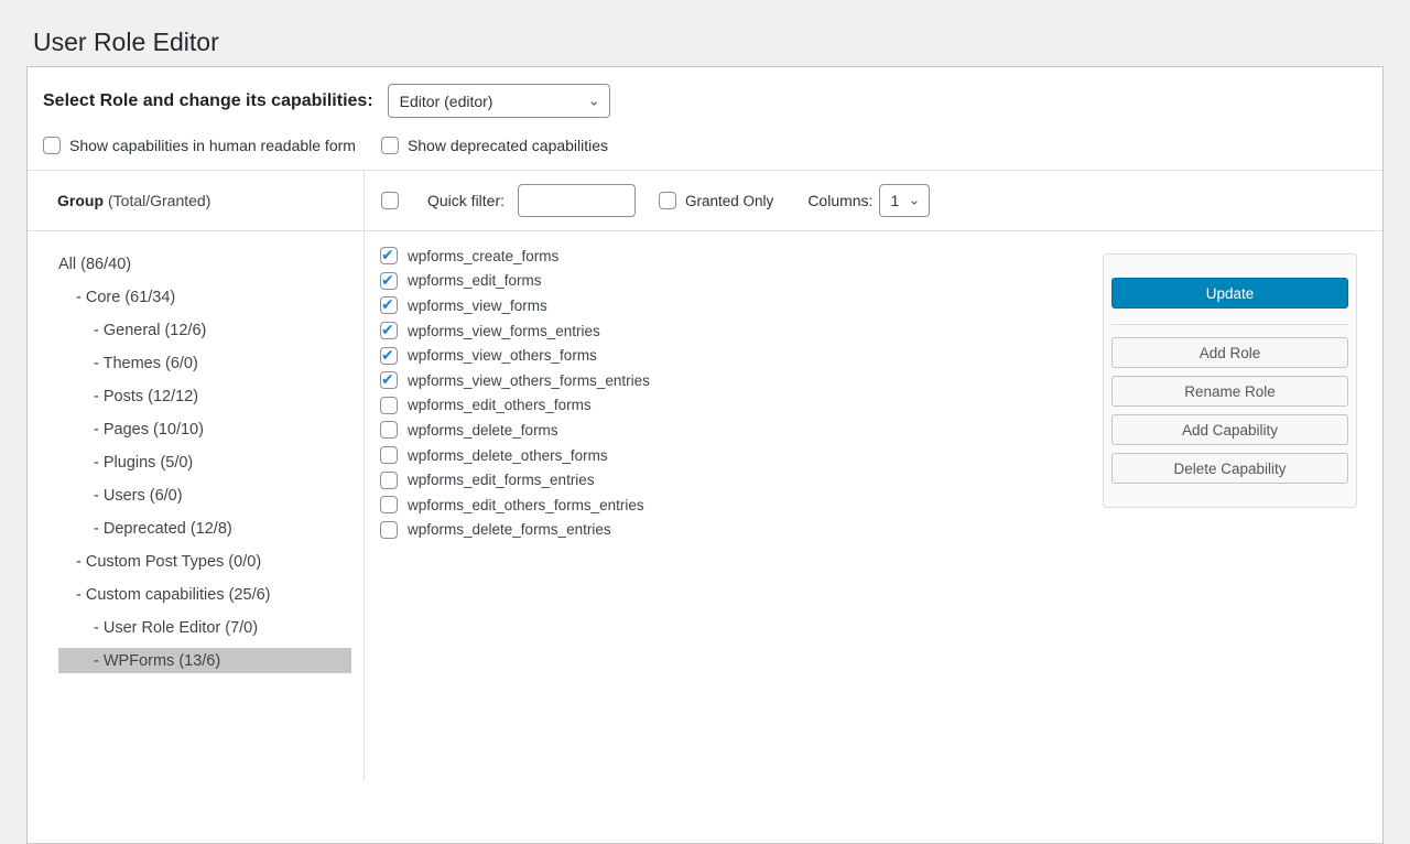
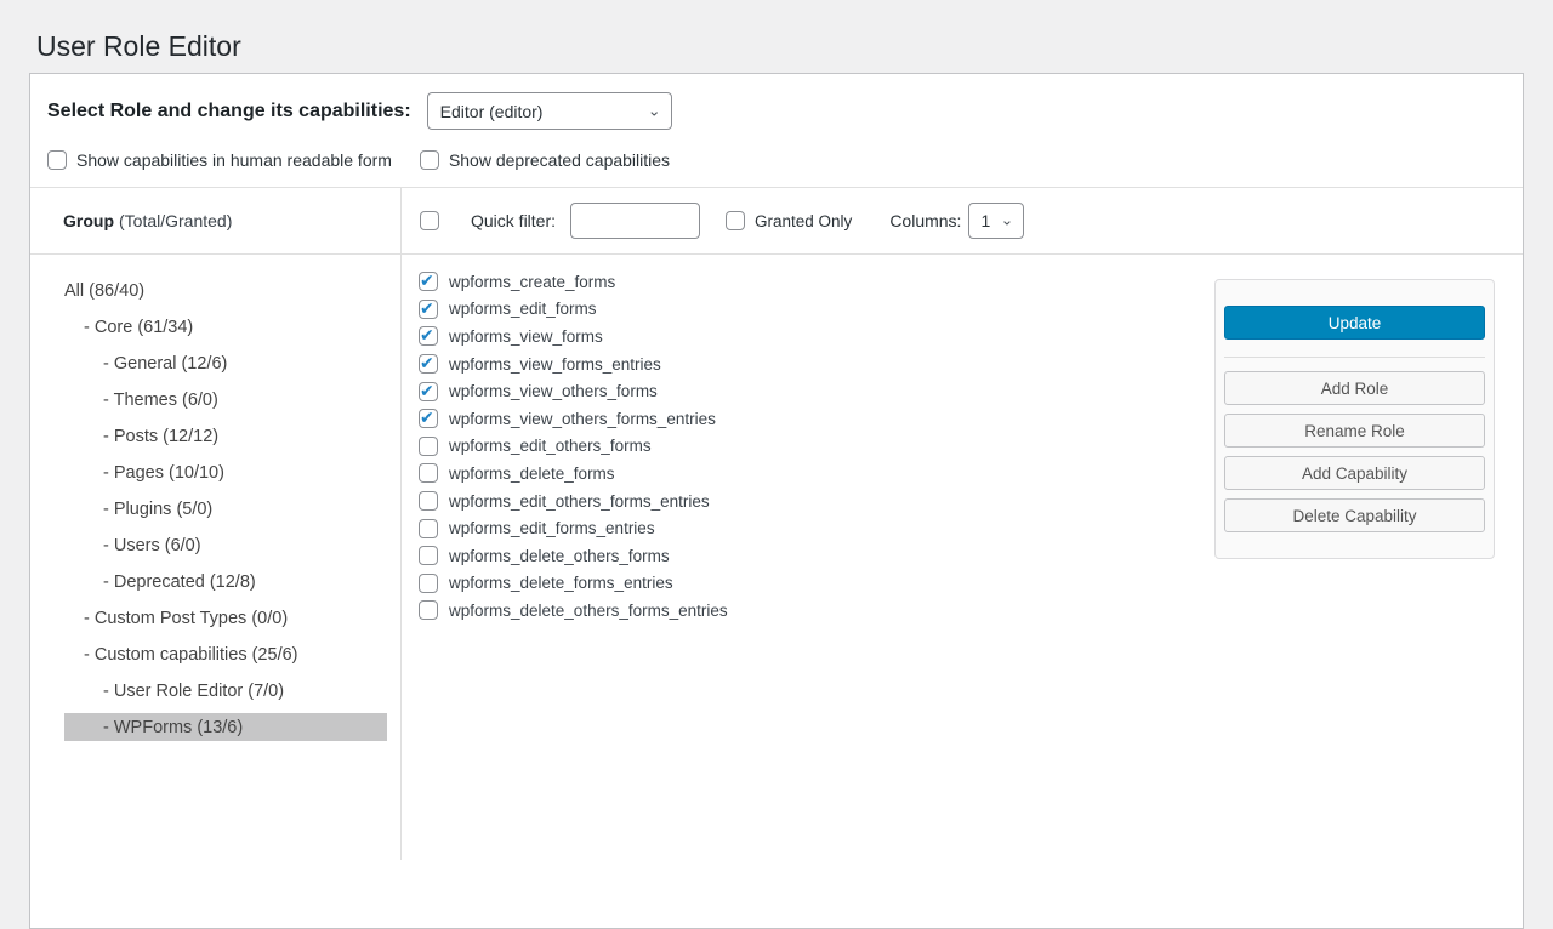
  User Role Editor
  Select Role and change its capabilities:
  Editor (editor)
  ⌄
  Show capabilities in human readable form
  Show deprecated capabilities
  Group
  (Total/Granted)
  All (86/40)
  - Core (61/34)
  - General (12/6)
  - Themes (6/0)
  - Posts (12/12)
  - Pages (10/10)
  - Plugins (5/0)
  - Users (6/0)
  - Deprecated (12/8)
  - Custom Post Types (0/0)
  - Custom capabilities (25/6)
  - User Role Editor (7/0)
  - WPForms (13/6)
  Quick filter:
  Granted Only
  Columns:
  1
  ⌄
  ✔
  wpforms_create_forms
  ✔
  wpforms_edit_forms
  ✔
  wpforms_view_forms
  ✔
  wpforms_view_forms_entries
  ✔
  wpforms_view_others_forms
  ✔
  wpforms_view_others_forms_entries
  wpforms_edit_others_forms
  wpforms_delete_forms
- wpforms_delete_others_forms
+ wpforms_edit_others_forms_entries
  wpforms_edit_forms_entries
- wpforms_edit_others_forms_entries
+ wpforms_delete_others_forms
  wpforms_delete_forms_entries
+ wpforms_delete_others_forms_entries
  Update
  Add Role
  Rename Role
  Add Capability
  Delete Capability
